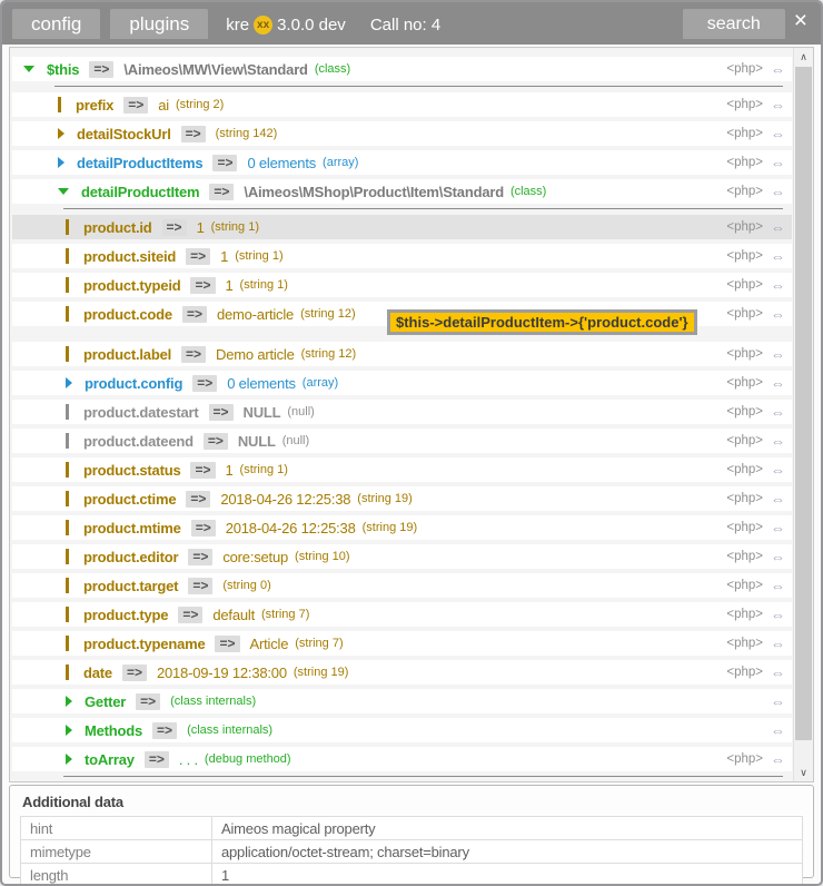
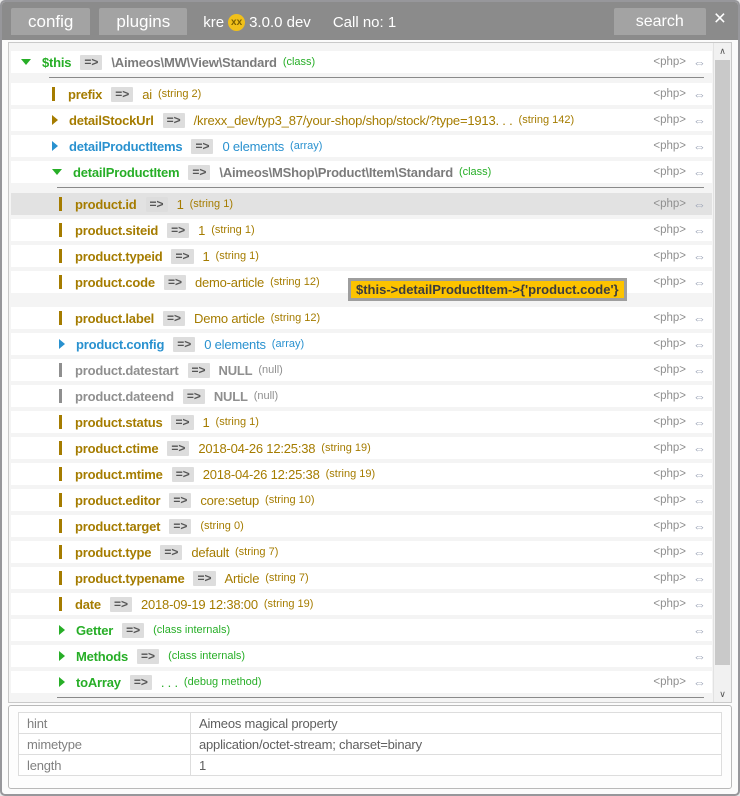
  config
  plugins
  kre
  xx
  3.0.0 dev
- Call no: 4
+ Call no: 1
  search
  ×
  $this
  =>
  \Aimeos\MW\View\Standard
  (class)
  <php>
  ⇔
  prefix
  =>
  ai
  (string 2)
  <php>
  ⇔
  detailStockUrl
  =>
+ /krexx_dev/typ3_87/your-shop/shop/stock/?type=1913. . .
  (string 142)
  <php>
  ⇔
  detailProductItems
  =>
  0 elements
  (array)
  <php>
  ⇔
  detailProductItem
  =>
  \Aimeos\MShop\Product\Item\Standard
  (class)
  <php>
  ⇔
  product.id
  =>
  1
  (string 1)
  <php>
  ⇔
  product.siteid
  =>
  1
  (string 1)
  <php>
  ⇔
  product.typeid
  =>
  1
  (string 1)
  <php>
  ⇔
  product.code
  =>
  demo-article
  (string 12)
  <php>
  ⇔
  $this->detailProductItem->{'product.code'}
  product.label
  =>
  Demo article
  (string 12)
  <php>
  ⇔
  product.config
  =>
  0 elements
  (array)
  <php>
  ⇔
  product.datestart
  =>
  NULL
  (null)
  <php>
  ⇔
  product.dateend
  =>
  NULL
  (null)
  <php>
  ⇔
  product.status
  =>
  1
  (string 1)
  <php>
  ⇔
  product.ctime
  =>
  2018-04-26 12:25:38
  (string 19)
  <php>
  ⇔
  product.mtime
  =>
  2018-04-26 12:25:38
  (string 19)
  <php>
  ⇔
  product.editor
  =>
  core:setup
  (string 10)
  <php>
  ⇔
  product.target
  =>
  (string 0)
  <php>
  ⇔
  product.type
  =>
  default
  (string 7)
  <php>
  ⇔
  product.typename
  =>
  Article
  (string 7)
  <php>
  ⇔
  date
  =>
  2018-09-19 12:38:00
  (string 19)
  <php>
  ⇔
  Getter
  =>
  (class internals)
  ⇔
  Methods
  =>
  (class internals)
  ⇔
  toArray
  =>
  . . .
  (debug method)
  <php>
  ⇔
  ∧
  ∨
- Additional data
  hint	Aimeos magical property
  mimetype	application/octet-stream; charset=binary
  length	1
